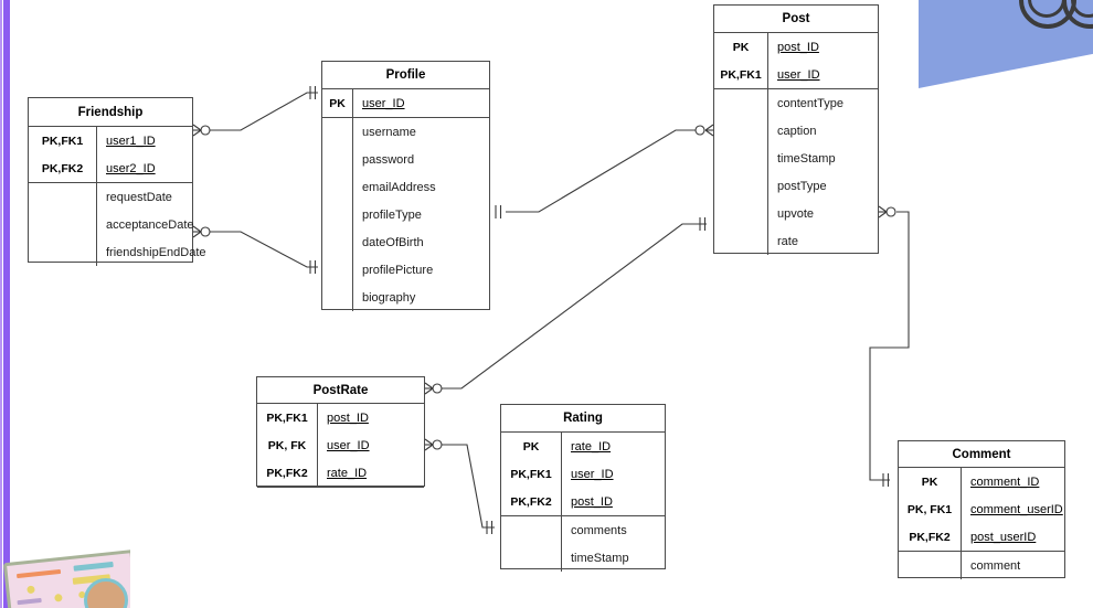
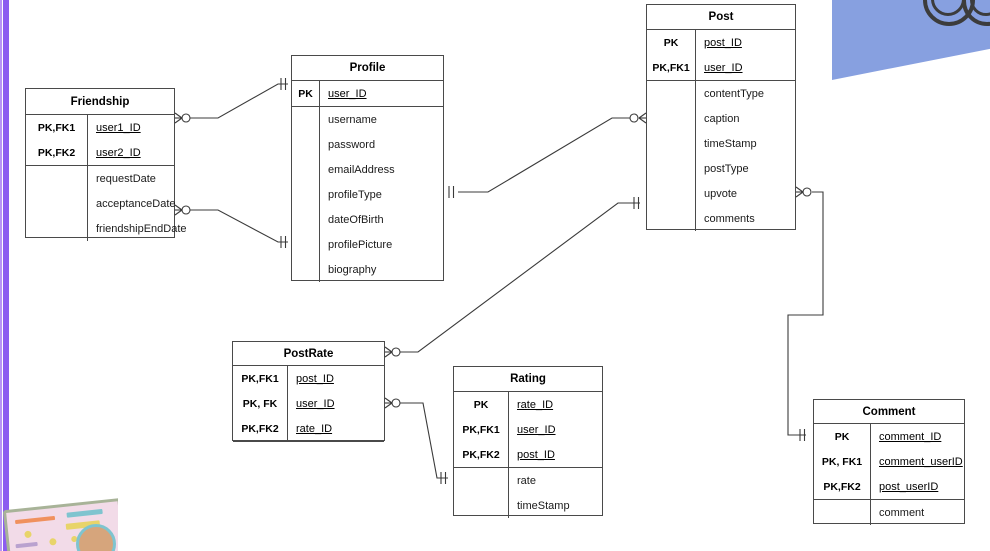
  Friendship
  PK,FK1
  user1_ID
  PK,FK2
  user2_ID
  requestDate
  acceptanceDate
  friendshipEndDate
  Profile
  PK
  user_ID
  username
  password
  emailAddress
  profileType
  dateOfBirth
  profilePicture
  biography
  Post
  PK
  post_ID
  PK,FK1
  user_ID
  contentType
  caption
  timeStamp
  postType
  upvote
- rate
+ comments
  PostRate
  PK,FK1
  post_ID
  PK, FK
  user_ID
  PK,FK2
  rate_ID
  Rating
  PK
  rate_ID
  PK,FK1
  user_ID
  PK,FK2
  post_ID
- comments
+ rate
  timeStamp
  Comment
  PK
  comment_ID
  PK, FK1
  comment_userID
  PK,FK2
  post_userID
  comment
